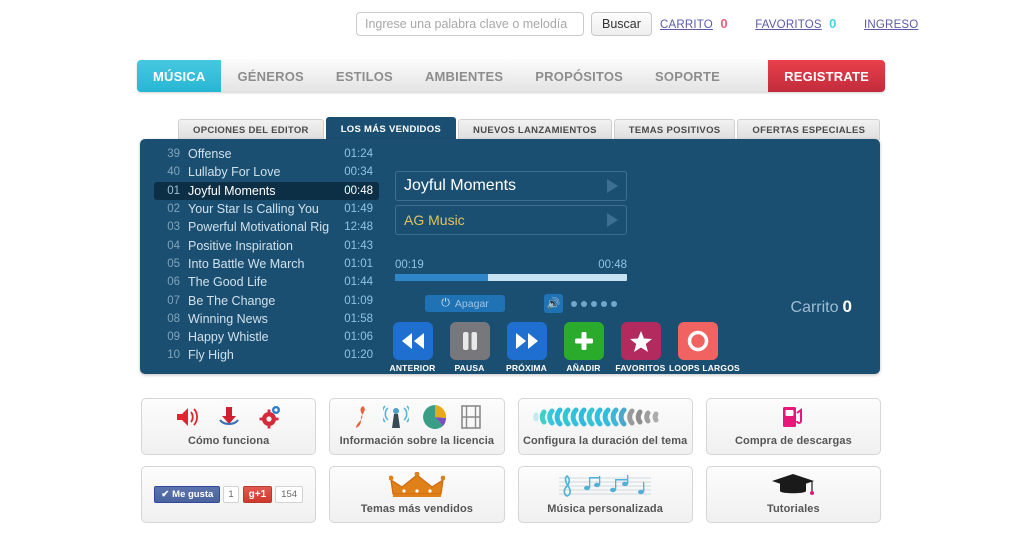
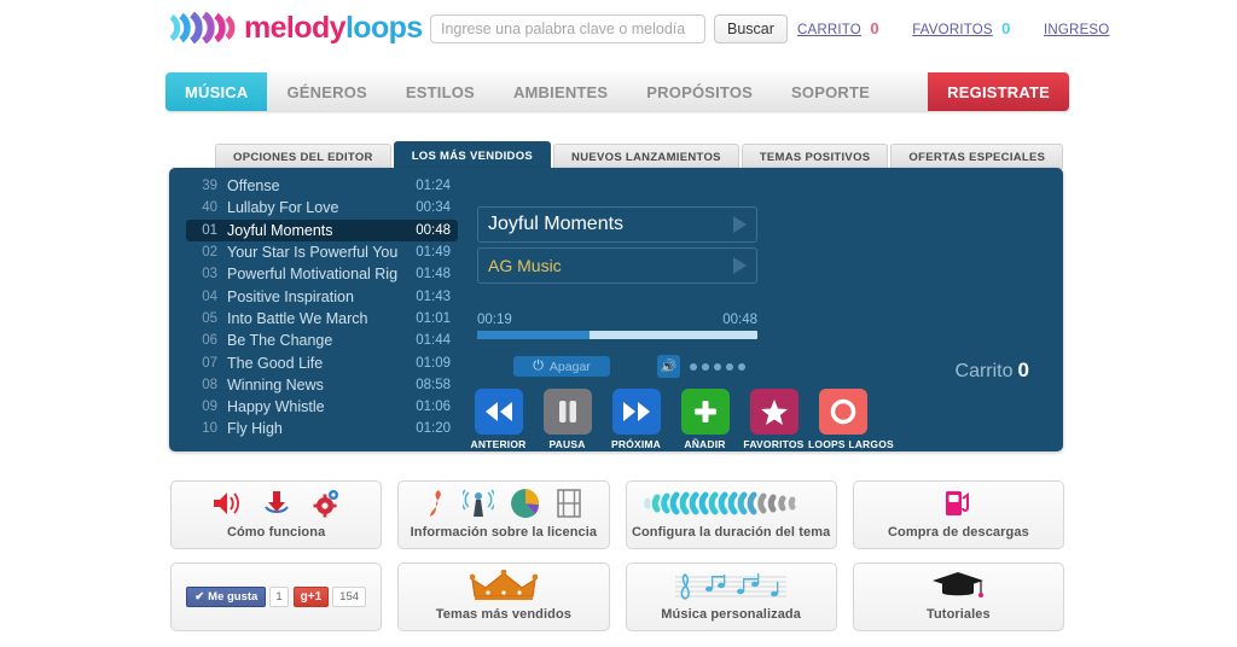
+ melodyloops
  Ingrese una palabra clave o melodía
  Buscar
  CARRITO 0 FAVORITOS 0 INGRESO
  MÚSICA
  GÉNEROS
  ESTILOS
  AMBIENTES
  PROPÓSITOS
  SOPORTE
  REGISTRATE
  OPCIONES DEL EDITOR
  LOS MÁS VENDIDOS
  NUEVOS LANZAMIENTOS
  TEMAS POSITIVOS
  OFERTAS ESPECIALES
  39
  Offense
  01:24
  40
  Lullaby For Love
  00:34
  01
  Joyful Moments
  00:48
  02
- Your Star Is Calling You
+ Your Star Is Powerful You
  01:49
  03
  Powerful Motivational Rig
- 12:48
+ 01:48
  04
  Positive Inspiration
  01:43
  05
  Into Battle We March
  01:01
  06
- The Good Life
+ Be The Change
  01:44
  07
- Be The Change
+ The Good Life
  01:09
  08
  Winning News
- 01:58
+ 08:58
  09
  Happy Whistle
  01:06
  10
  Fly High
  01:20
  Joyful Moments
  AG Music
  00:19
  00:48
  ⏻
  Apagar
  🔊
  ANTERIOR
  PAUSA
  PRÓXIMA
  AÑADIR
  FAVORITOS
  LOOPS LARGOS
  Carrito 0
  Cómo funciona
  Información sobre la licencia
  Configura la duración del tema
  Compra de descargas
  ✔
  Me gusta
  1
  g+1
  154
  Temas más vendidos
  Música personalizada
  Tutoriales
